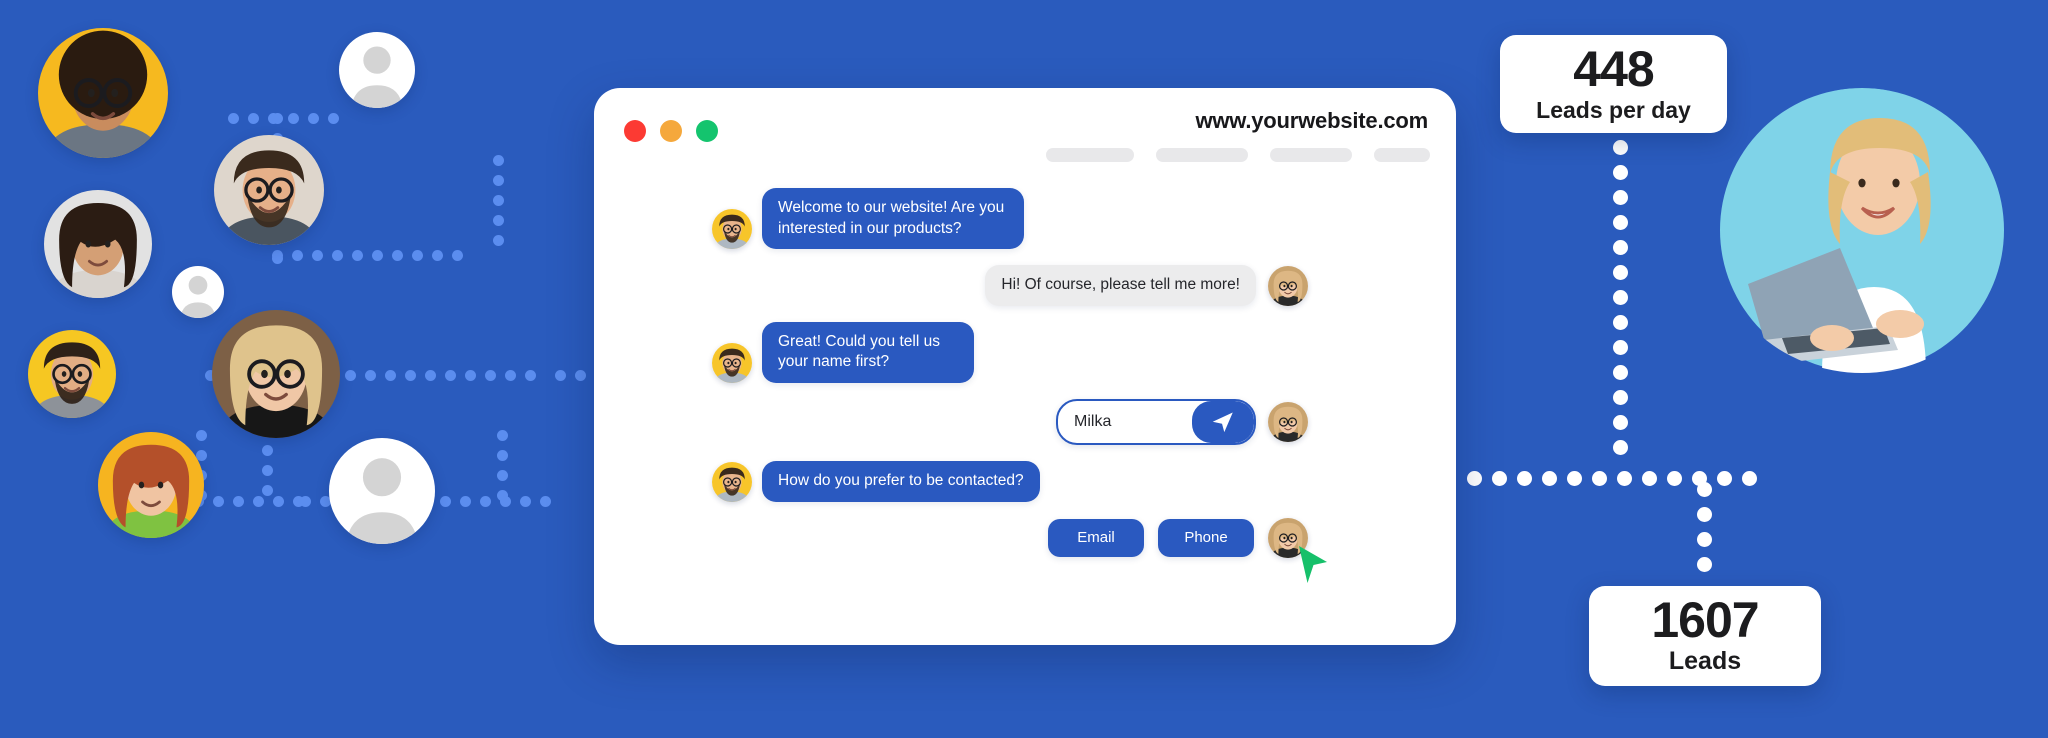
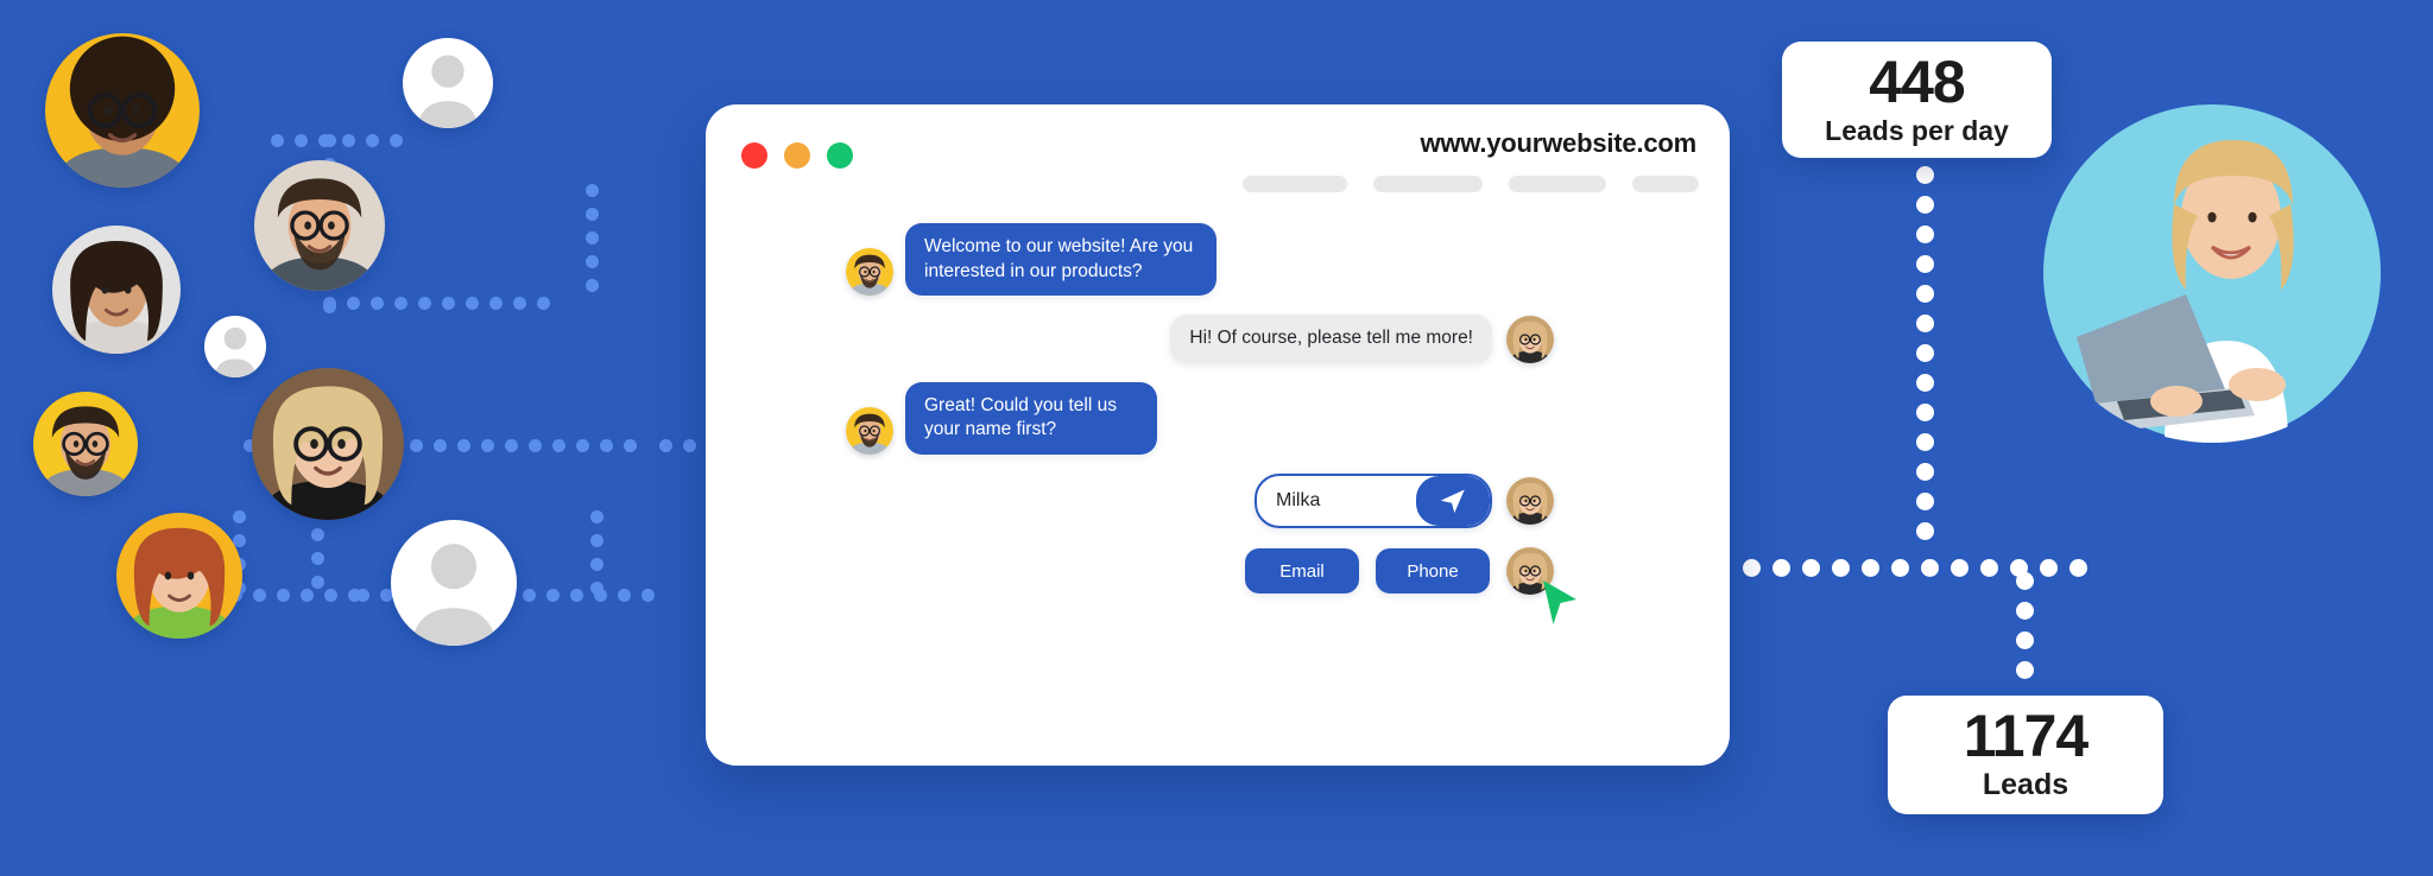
  www.yourwebsite.com
  Welcome to our website! Are you interested in our products?
  Hi! Of course, please tell me more!
  Great! Could you tell us your name first?
  Milka
- How do you prefer to be contacted?
  Email
  Phone
  448
  Leads per day
- 1607
+ 1174
  Leads
